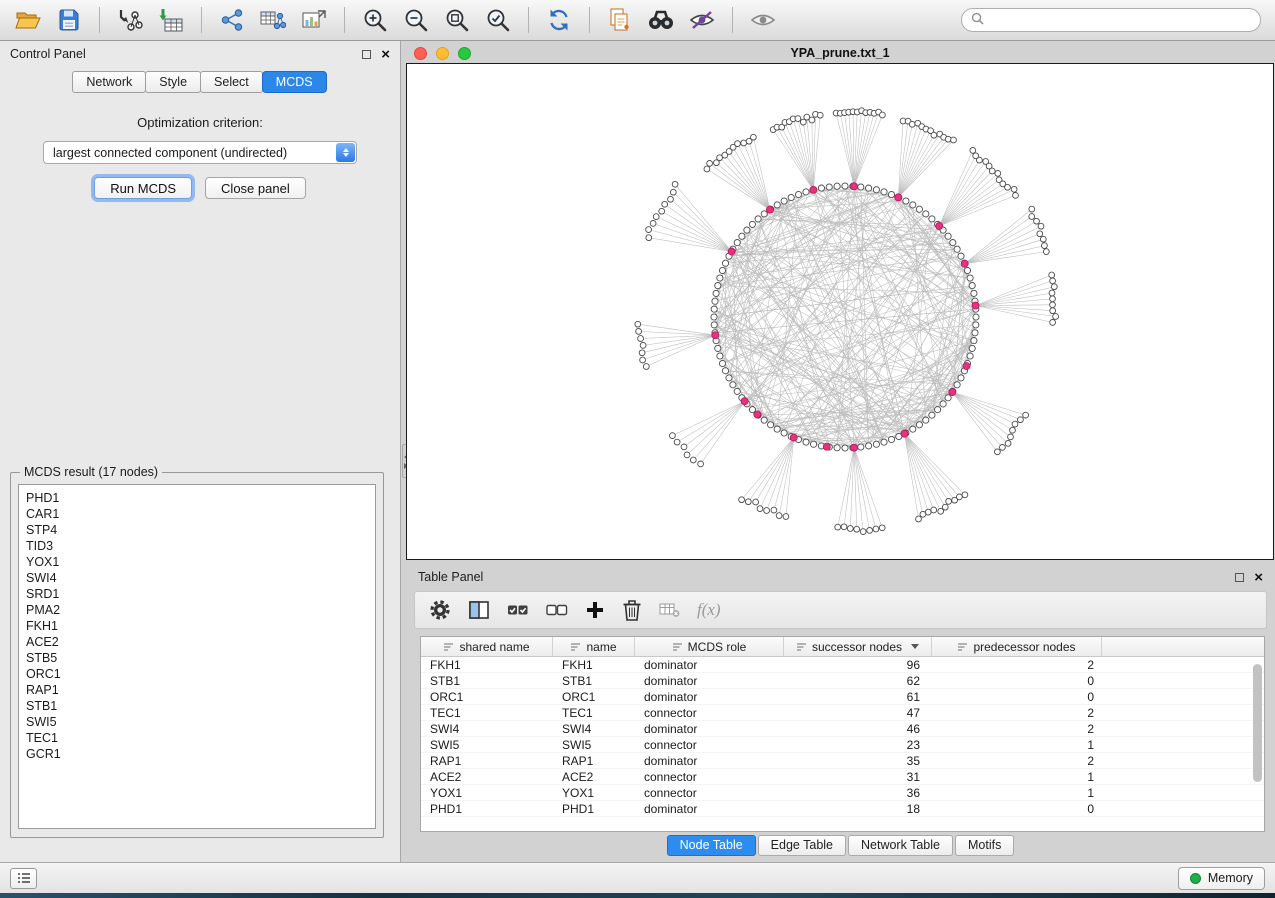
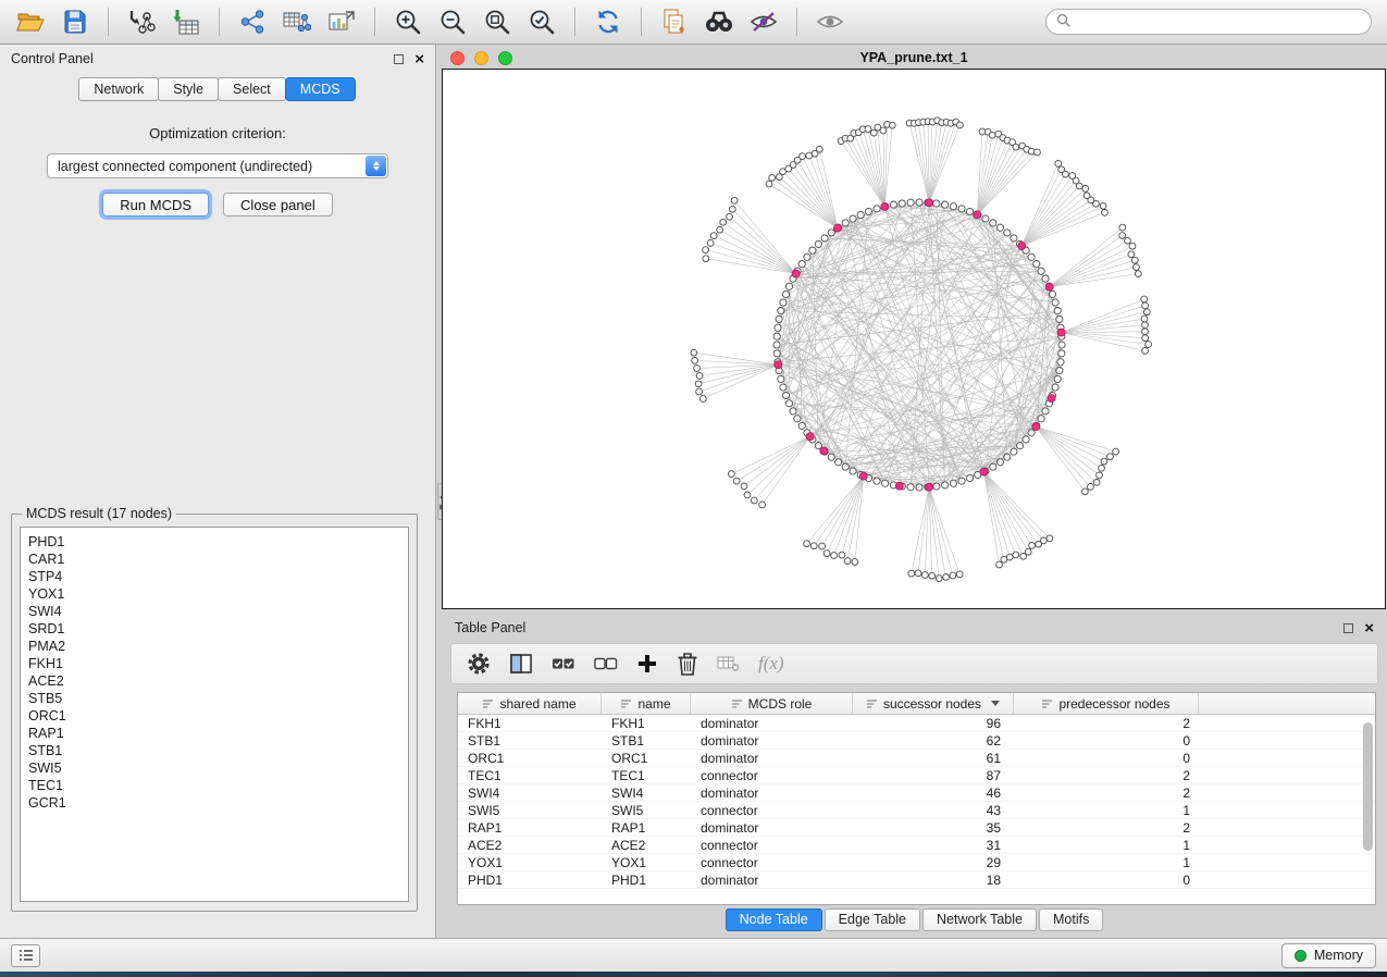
  Control Panel
  ×
  Network
  Style
  Select
  MCDS
  Optimization criterion:
  largest connected component (undirected)
  Run MCDS
  Close panel
  MCDS result (17 nodes)
  PHD1
  CAR1
  STP4
- TID3
  YOX1
  SWI4
  SRD1
  PMA2
  FKH1
  ACE2
  STB5
  ORC1
  RAP1
  STB1
  SWI5
  TEC1
  GCR1
  YPA_prune.txt_1
  Table Panel
  ×
  f(x)
  shared name
  name
  MCDS role
  successor nodes
  predecessor nodes
  FKH1
  FKH1
  dominator
  96
  2
  STB1
  STB1
  dominator
  62
  0
  ORC1
  ORC1
  dominator
  61
  0
  TEC1
  TEC1
  connector
- 47
+ 87
  2
  SWI4
  SWI4
  dominator
  46
  2
  SWI5
  SWI5
  connector
- 23
+ 43
  1
  RAP1
  RAP1
  dominator
  35
  2
  ACE2
  ACE2
  connector
  31
  1
  YOX1
  YOX1
  connector
- 36
+ 29
  1
  PHD1
  PHD1
  dominator
  18
  0
  Node Table
  Edge Table
  Network Table
  Motifs
  Memory
